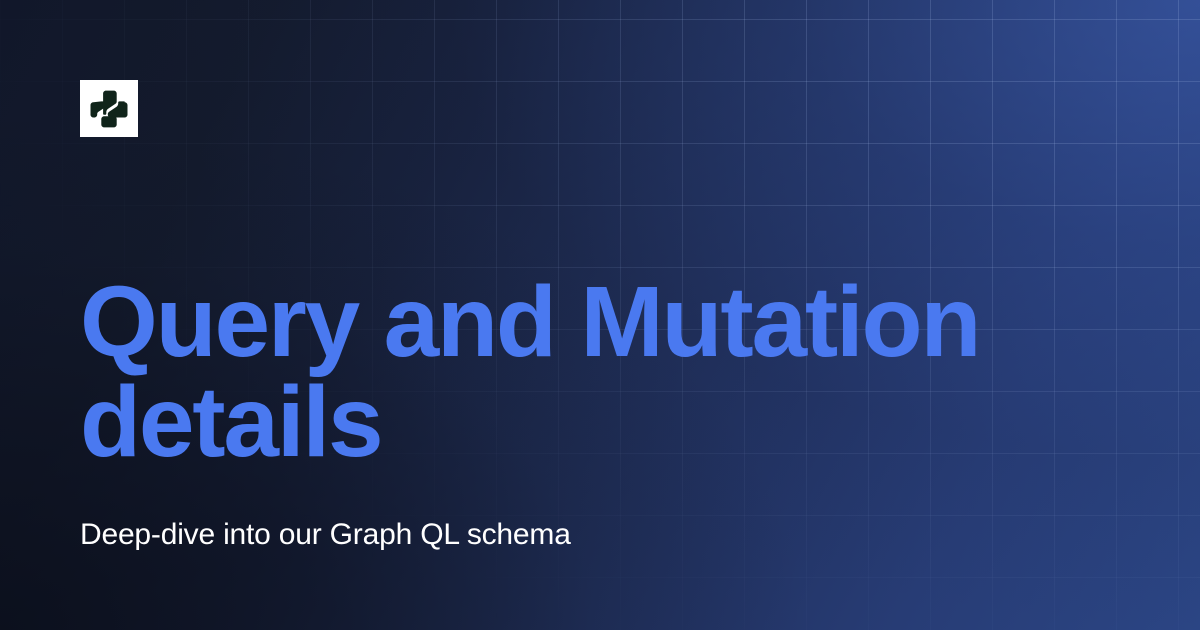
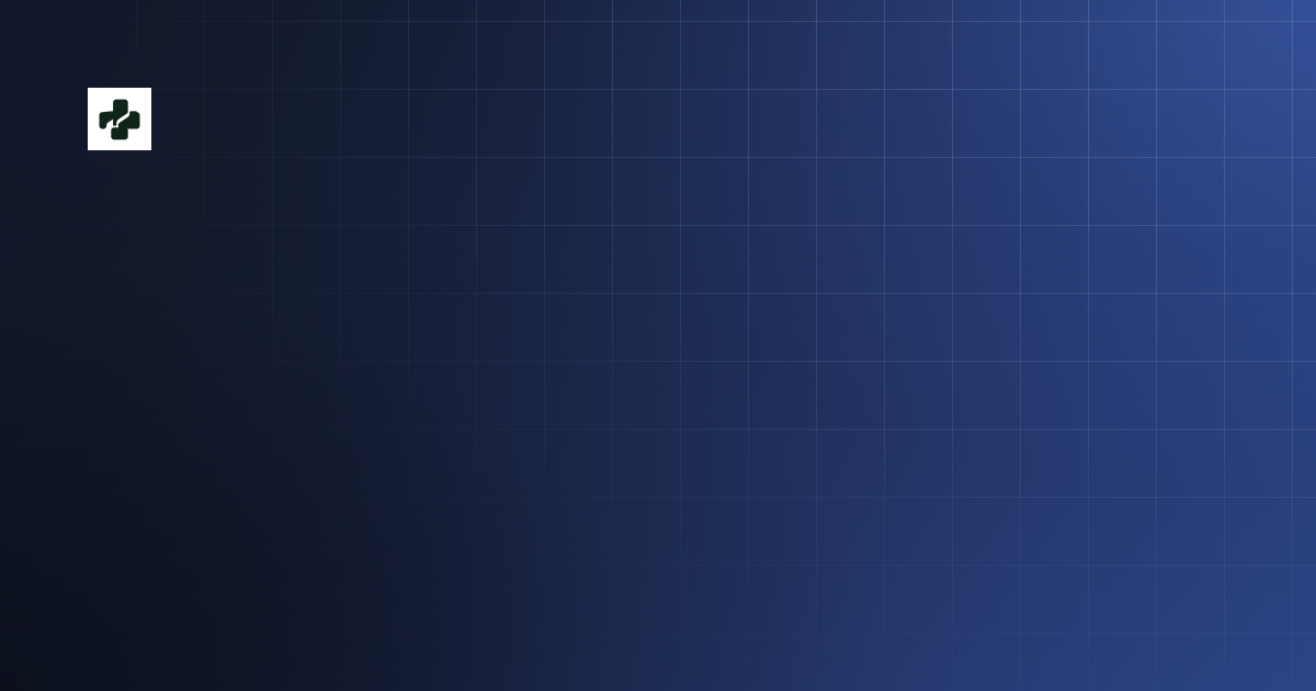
- Query and Mutation details
- Deep-dive into our Graph QL schema
